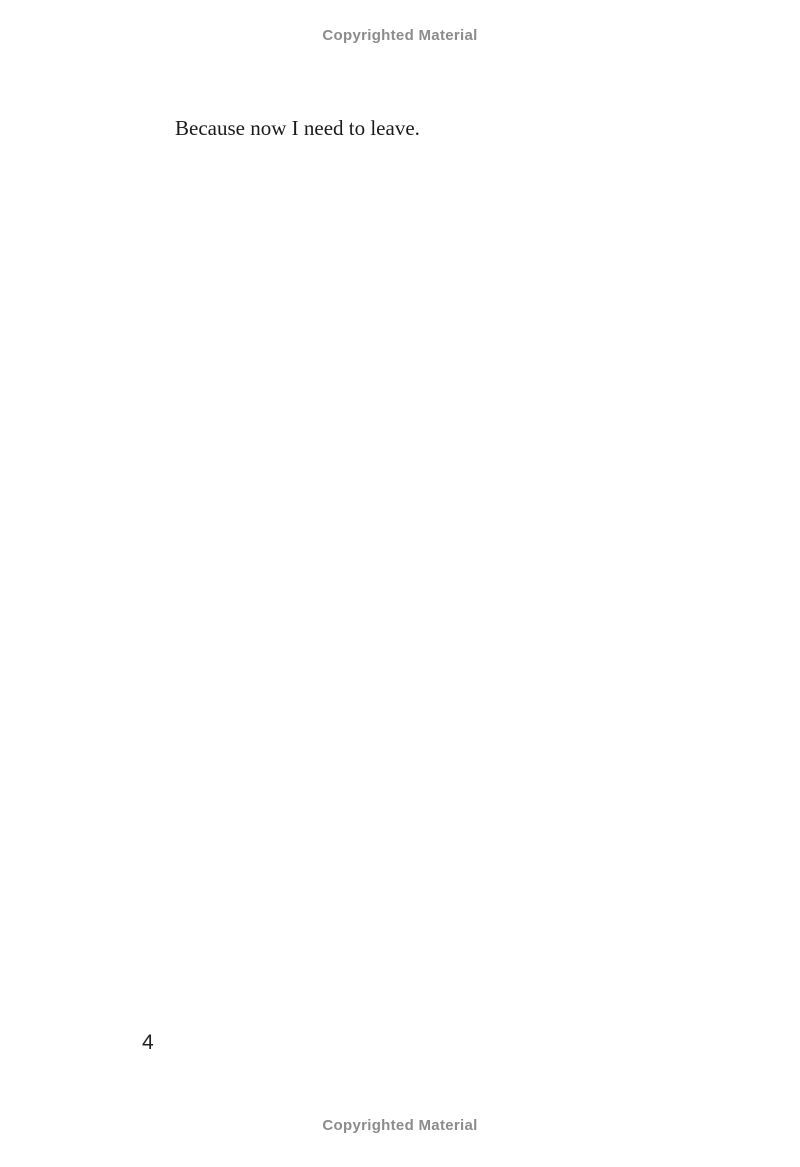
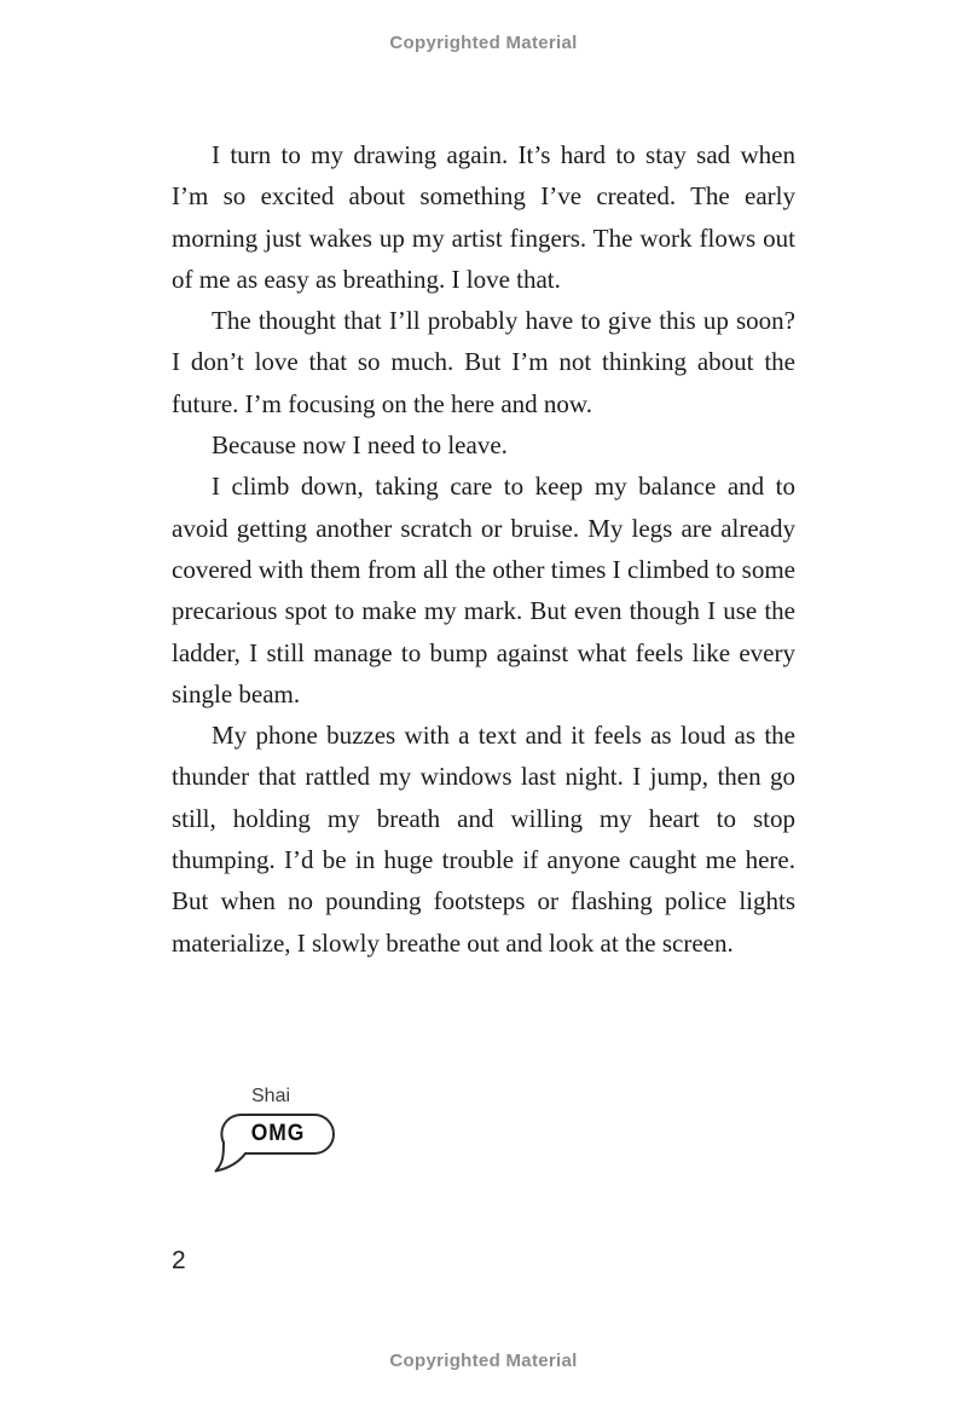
  Copyrighted Material
+ I turn to my drawing again. It’s hard to stay sad when I’m so excited about something I’ve created. The early morning just wakes up my artist fingers. The work flows out of me as easy as breathing. I love that.
+ The thought that I’ll probably have to give this up soon? I don’t love that so much. But I’m not thinking about the future. I’m focusing on the here and now.
  Because now I need to leave.
+ I climb down, taking care to keep my balance and to avoid getting another scratch or bruise. My legs are already covered with them from all the other times I climbed to some precarious spot to make my mark. But even though I use the ladder, I still manage to bump against what feels like every single beam.
+ My phone buzzes with a text and it feels as loud as the thunder that rattled my windows last night. I jump, then go still, holding my breath and willing my heart to stop thumping. I’d be in huge trouble if anyone caught me here. But when no pounding footsteps or flashing police lights materialize, I slowly breathe out and look at the screen.
+ Shai
+ OMG
- 4
+ 2
  Copyrighted Material
